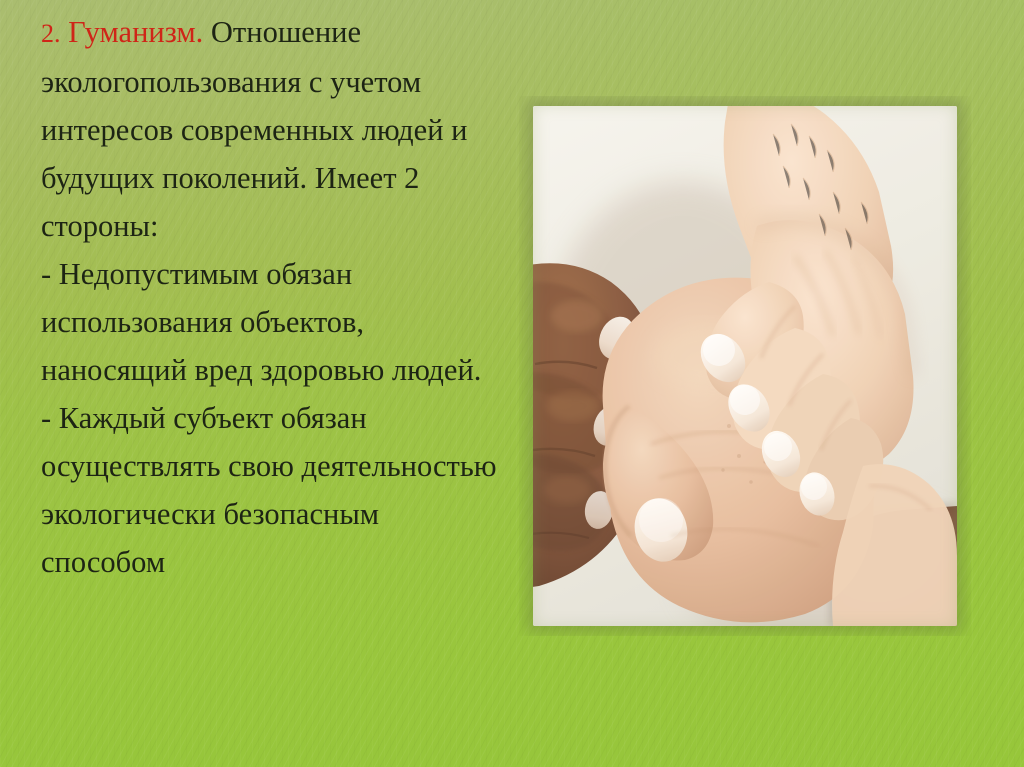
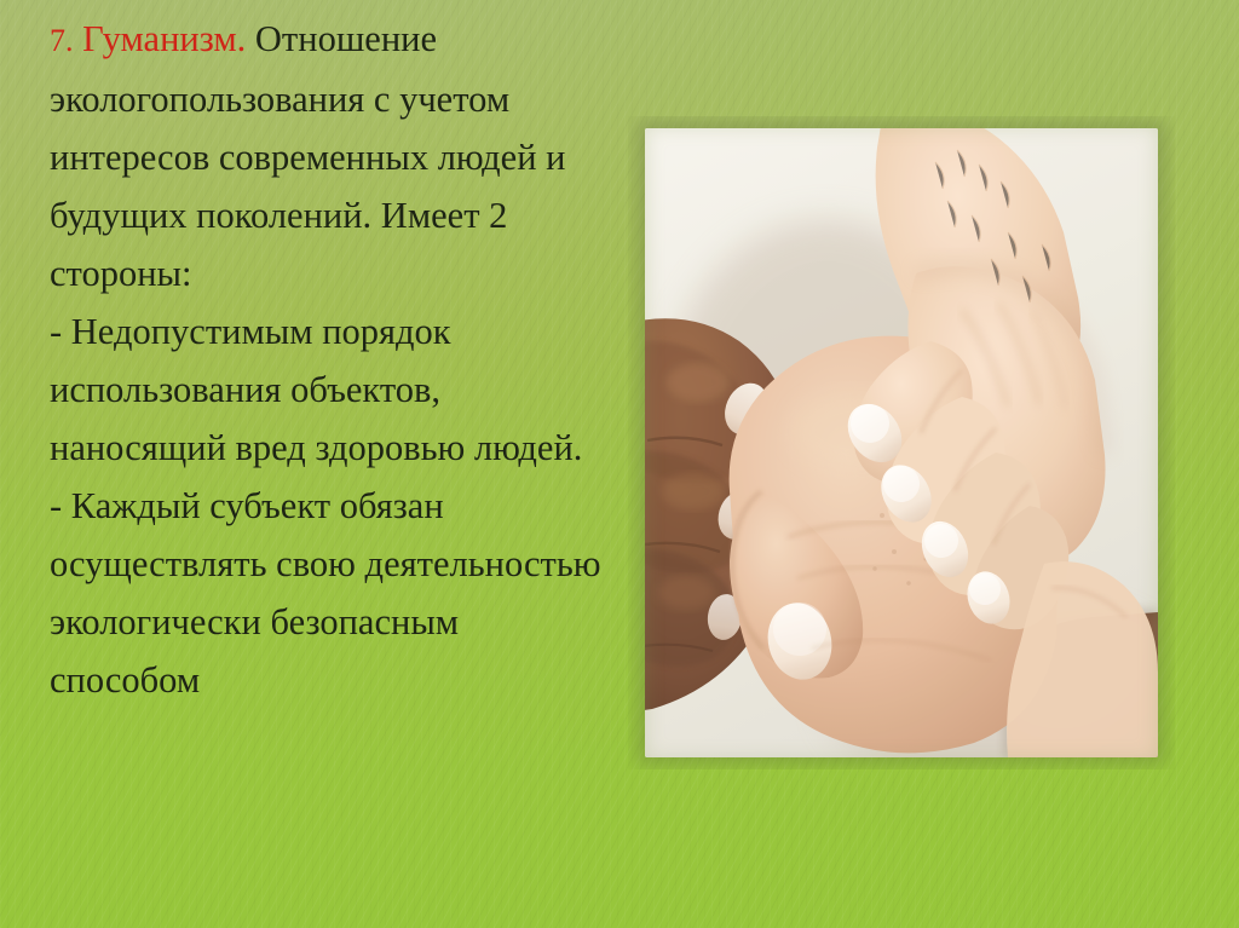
- 2. Гуманизм. Отношение экологопользования с учетом интересов современных людей и будущих поколений. Имеет 2 стороны:
+ 7. Гуманизм. Отношение экологопользования с учетом интересов современных людей и будущих поколений. Имеет 2 стороны:
- - Недопустимым обязан использования объектов, наносящий вред здоровью людей.
+ - Недопустимым порядок использования объектов, наносящий вред здоровью людей.
  - Каждый субъект обязан осуществлять свою деятельностью экологически безопасным способом
